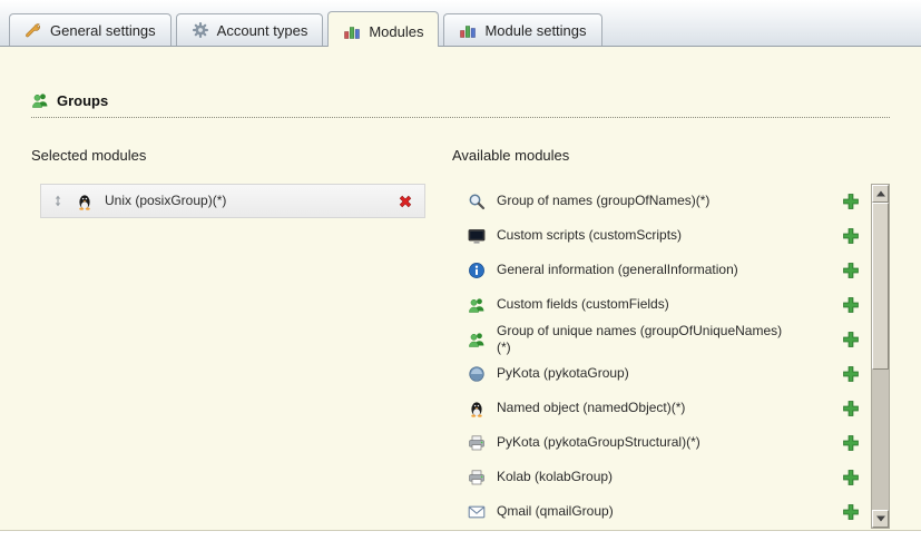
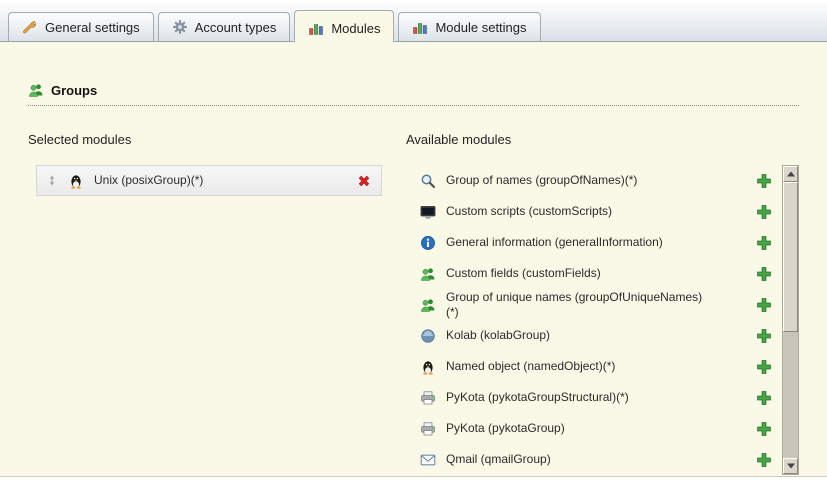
  General settings
  Account types
  Modules
  Module settings
  Groups
  Selected modules
  Unix (posixGroup)(*)
  Available modules
  Group of names (groupOfNames)(*)
  Custom scripts (customScripts)
  General information (generalInformation)
  Custom fields (customFields)
  Group of unique names (groupOfUniqueNames)(*)
- PyKota (pykotaGroup)
+ Kolab (kolabGroup)
  Named object (namedObject)(*)
  PyKota (pykotaGroupStructural)(*)
- Kolab (kolabGroup)
+ PyKota (pykotaGroup)
  Qmail (qmailGroup)
